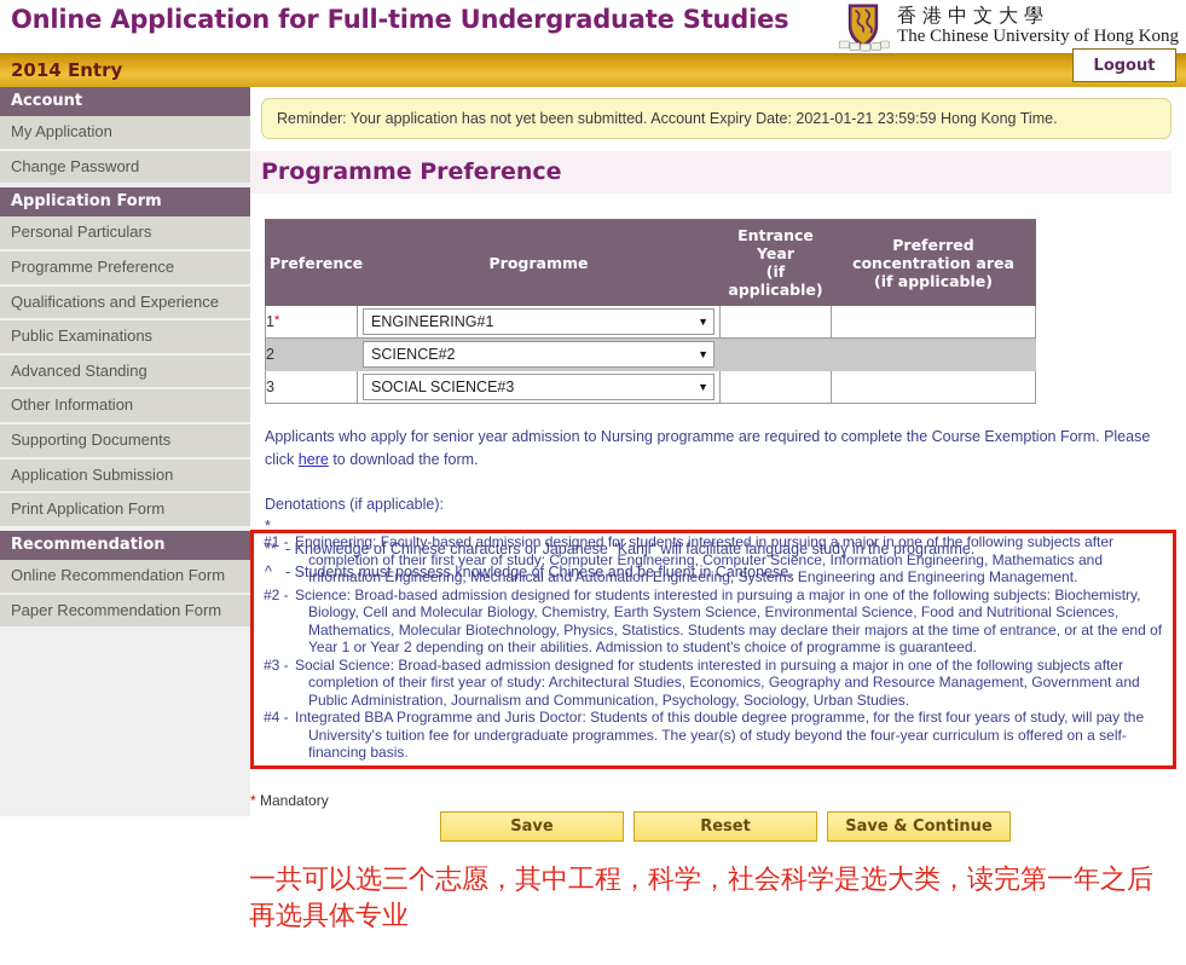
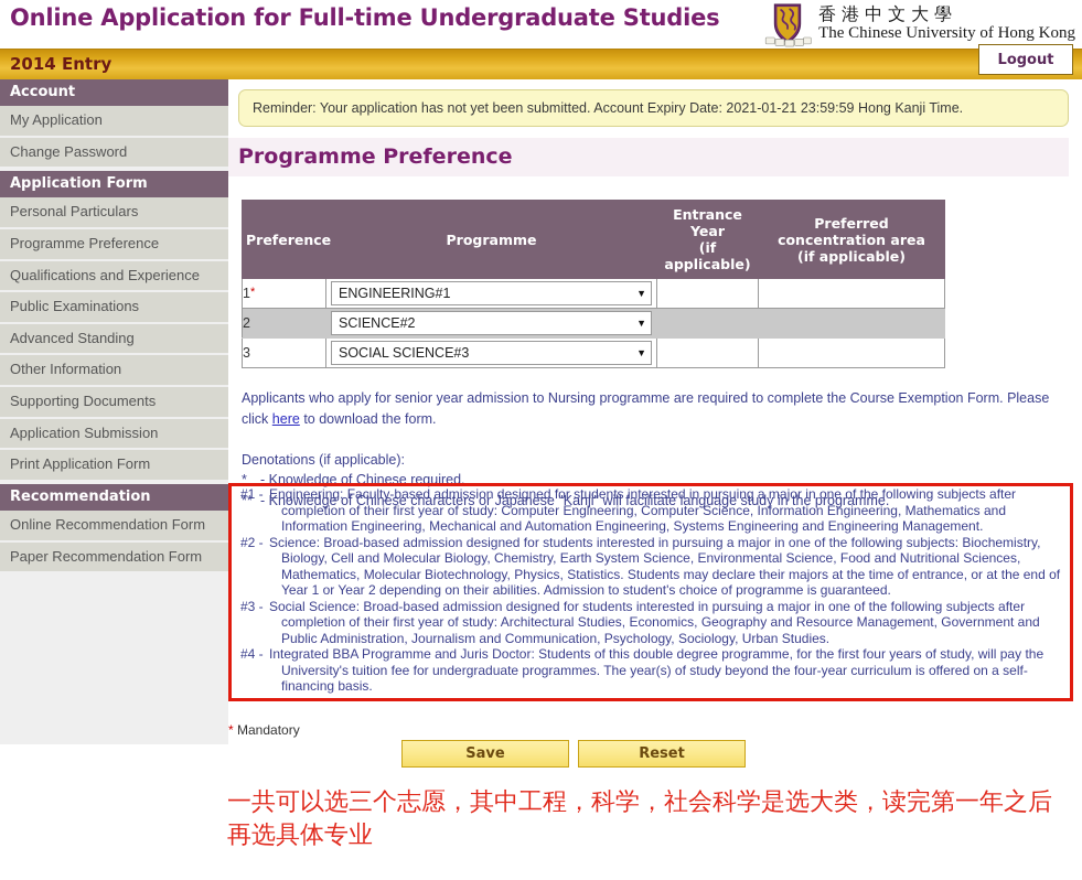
  Online Application for Full-time Undergraduate Studies
  香港中文大學
  The Chinese University of Hong Kong
  2014 Entry
  Logout
  Account
  My Application
  Change Password
  Application Form
  Personal Particulars
  Programme Preference
  Qualifications and Experience
  Public Examinations
  Advanced Standing
  Other Information
  Supporting Documents
  Application Submission
  Print Application Form
  Recommendation
  Online Recommendation Form
  Paper Recommendation Form
- Reminder: Your application has not yet been submitted. Account Expiry Date: 2021-01-21 23:59:59 Hong Kong Time.
+ Reminder: Your application has not yet been submitted. Account Expiry Date: 2021-01-21 23:59:59 Hong Kanji Time.
  Programme Preference
  Preference	Programme	Entrance Year (if applicable)	Preferred concentration area (if applicable)
  1*	ENGINEERING#1 ▼
  2	SCIENCE#2 ▼
  3	SOCIAL SCIENCE#3 ▼
  Applicants who apply for senior year admission to Nursing programme are required to complete the Course Exemption Form. Please click here to download the form.
  Denotations (if applicable):
  *
+ - Knowledge of Chinese required.
  **
  - Knowledge of Chinese characters or Japanese "Kanji" will facilitate language study in the programme.
- ^
- - Students must possess knowledge of Chinese and be fluent in Cantonese.
  #1 -
  Engineering: Faculty-based admission designed for students interested in pursuing a major in one of the following subjects after completion of their first year of study: Computer Engineering, Computer Science, Information Engineering, Mathematics and Information Engineering, Mechanical and Automation Engineering, Systems Engineering and Engineering Management.
  #2 -
  Science: Broad-based admission designed for students interested in pursuing a major in one of the following subjects: Biochemistry, Biology, Cell and Molecular Biology, Chemistry, Earth System Science, Environmental Science, Food and Nutritional Sciences, Mathematics, Molecular Biotechnology, Physics, Statistics. Students may declare their majors at the time of entrance, or at the end of Year 1 or Year 2 depending on their abilities. Admission to student's choice of programme is guaranteed.
  #3 -
  Social Science: Broad-based admission designed for students interested in pursuing a major in one of the following subjects after completion of their first year of study: Architectural Studies, Economics, Geography and Resource Management, Government and Public Administration, Journalism and Communication, Psychology, Sociology, Urban Studies.
  #4 -
  Integrated BBA Programme and Juris Doctor: Students of this double degree programme, for the first four years of study, will pay the University's tuition fee for undergraduate programmes. The year(s) of study beyond the four-year curriculum is offered on a self-financing basis.
  * Mandatory
  Save
  Reset
- Save & Continue
  一共可以选三个志愿，其中工程，科学，社会科学是选大类，读完第一年之后再选具体专业
